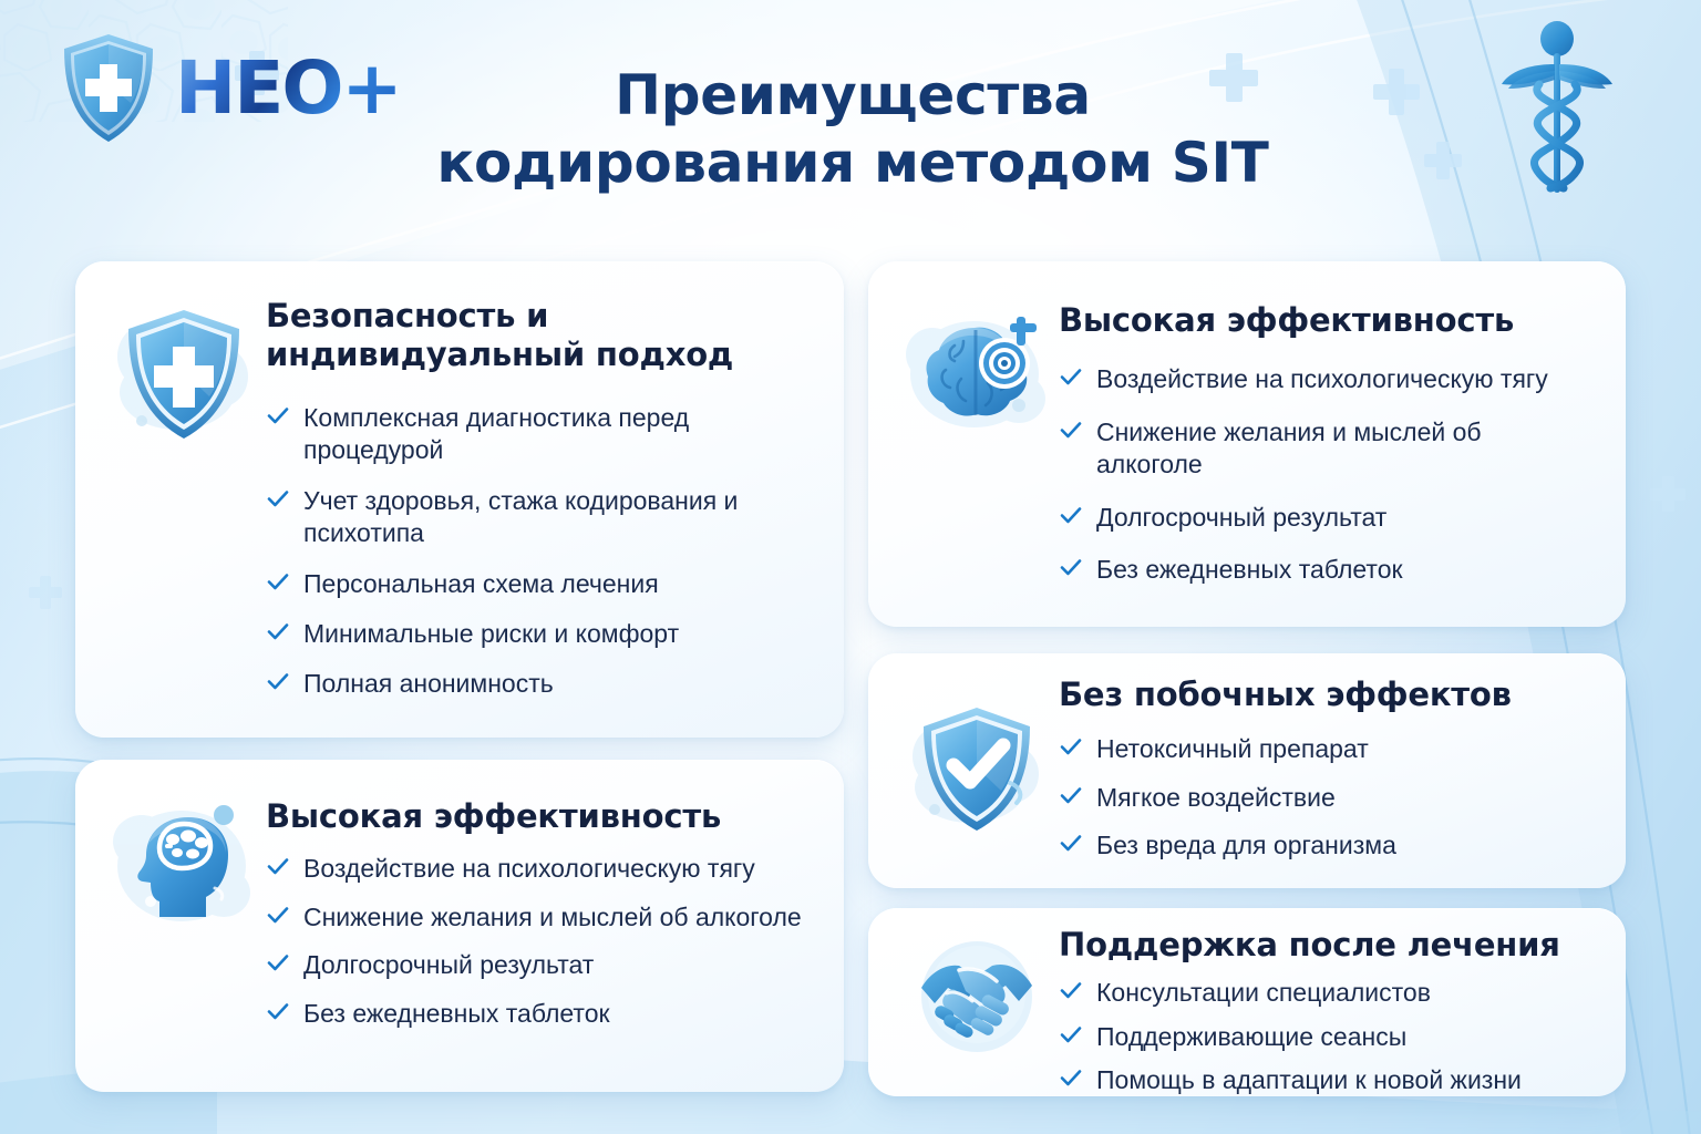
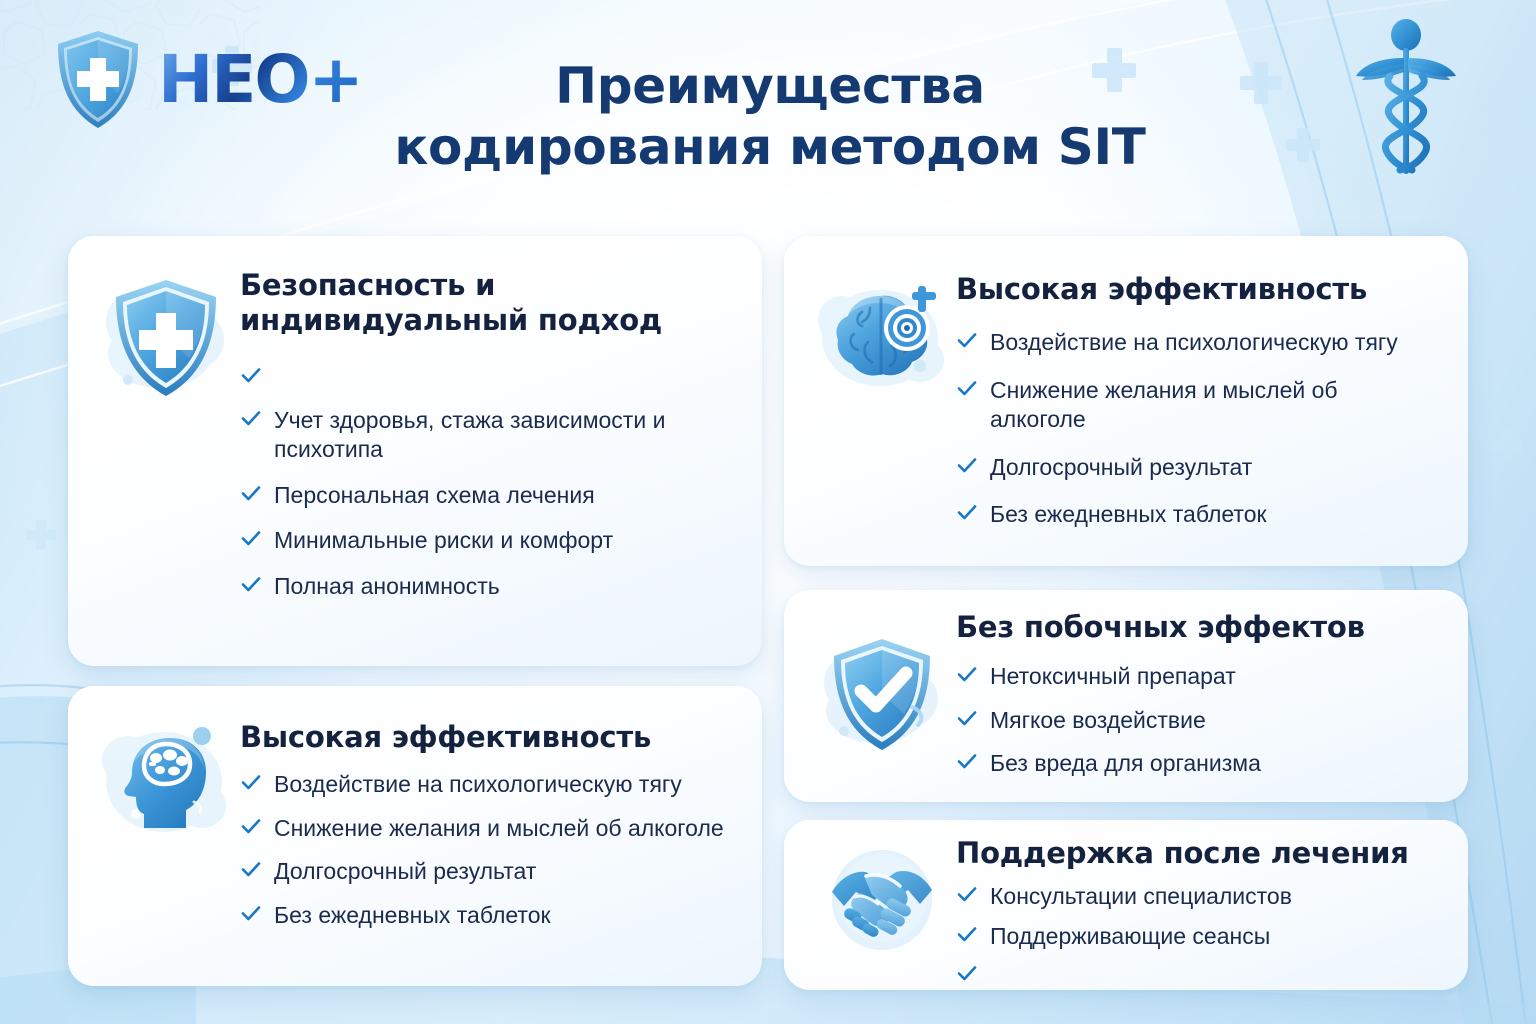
  НЕО+
  Преимущества
  кодирования методом SIT
  Безопасность и индивидуальный подход
- Комплексная диагностика перед процедурой
- Учет здоровья, стажа кодирования и психотипа
+ Учет здоровья, стажа зависимости и психотипа
  Персональная схема лечения
  Минимальные риски и комфорт
  Полная анонимность
  Высокая эффективность
  Воздействие на психологическую тягу
  Снижение желания и мыслей об алкоголе
  Долгосрочный результат
  Без ежедневных таблеток
  Высокая эффективность
  Воздействие на психологическую тягу
  Снижение желания и мыслей об алкоголе
  Долгосрочный результат
  Без ежедневных таблеток
  Без побочных эффектов
  Нетоксичный препарат
  Мягкое воздействие
  Без вреда для организма
  Поддержка после лечения
  Консультации специалистов
  Поддерживающие сеансы
- Помощь в адаптации к новой жизни
